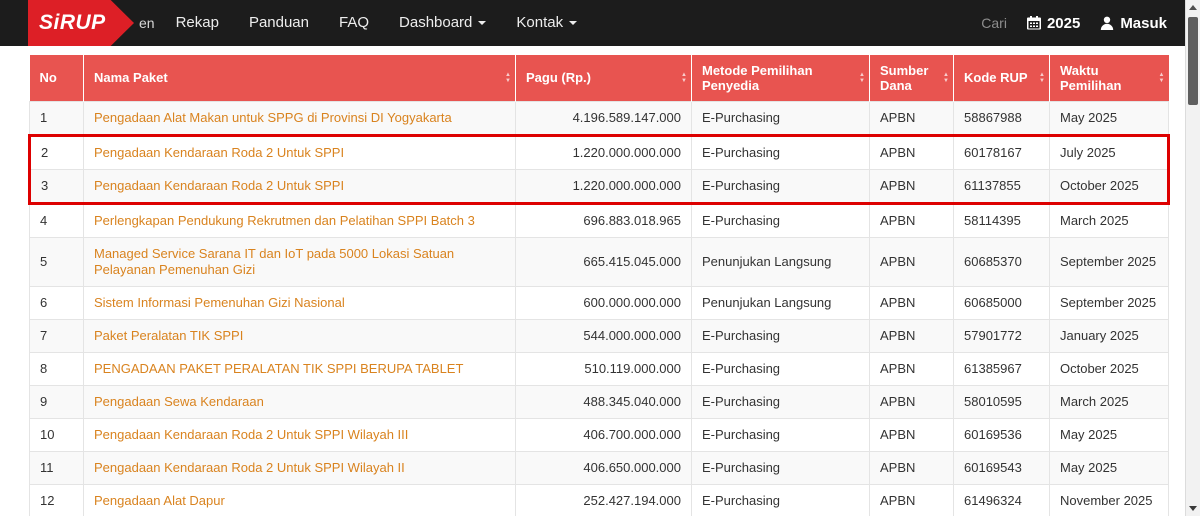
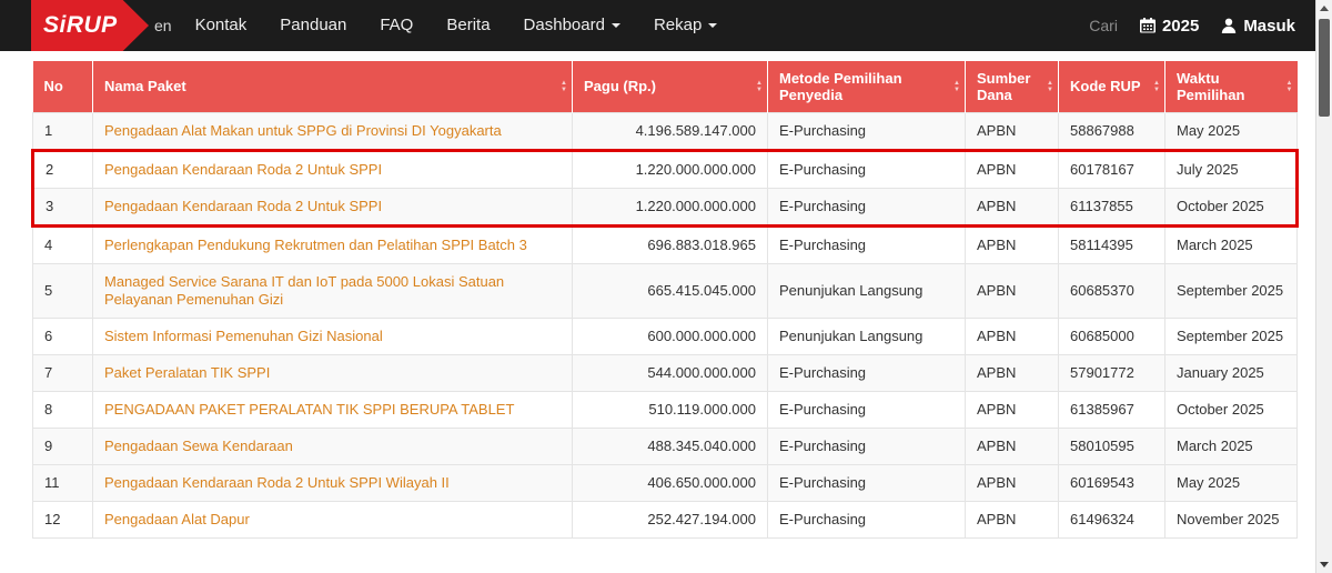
  SiRUP
  en
- Rekap
+ Kontak
  Panduan
  FAQ
+ Berita
  Dashboard
- Kontak
+ Rekap
  Cari
  2025
  Masuk
  No	Nama Paket	Pagu (Rp.)	Metode Pemilihan Penyedia	Sumber Dana	Kode RUP	Waktu Pemilihan
  1	Pengadaan Alat Makan untuk SPPG di Provinsi DI Yogyakarta	4.196.589.147.000	E-Purchasing	APBN	58867988	May 2025
  2	Pengadaan Kendaraan Roda 2 Untuk SPPI	1.220.000.000.000	E-Purchasing	APBN	60178167	July 2025
  3	Pengadaan Kendaraan Roda 2 Untuk SPPI	1.220.000.000.000	E-Purchasing	APBN	61137855	October 2025
  4	Perlengkapan Pendukung Rekrutmen dan Pelatihan SPPI Batch 3	696.883.018.965	E-Purchasing	APBN	58114395	March 2025
  5	Managed Service Sarana IT dan IoT pada 5000 Lokasi Satuan Pelayanan Pemenuhan Gizi	665.415.045.000	Penunjukan Langsung	APBN	60685370	September 2025
  6	Sistem Informasi Pemenuhan Gizi Nasional	600.000.000.000	Penunjukan Langsung	APBN	60685000	September 2025
  7	Paket Peralatan TIK SPPI	544.000.000.000	E-Purchasing	APBN	57901772	January 2025
  8	PENGADAAN PAKET PERALATAN TIK SPPI BERUPA TABLET	510.119.000.000	E-Purchasing	APBN	61385967	October 2025
  9	Pengadaan Sewa Kendaraan	488.345.040.000	E-Purchasing	APBN	58010595	March 2025
- 10	Pengadaan Kendaraan Roda 2 Untuk SPPI Wilayah III	406.700.000.000	E-Purchasing	APBN	60169536	May 2025
  11	Pengadaan Kendaraan Roda 2 Untuk SPPI Wilayah II	406.650.000.000	E-Purchasing	APBN	60169543	May 2025
  12	Pengadaan Alat Dapur	252.427.194.000	E-Purchasing	APBN	61496324	November 2025
